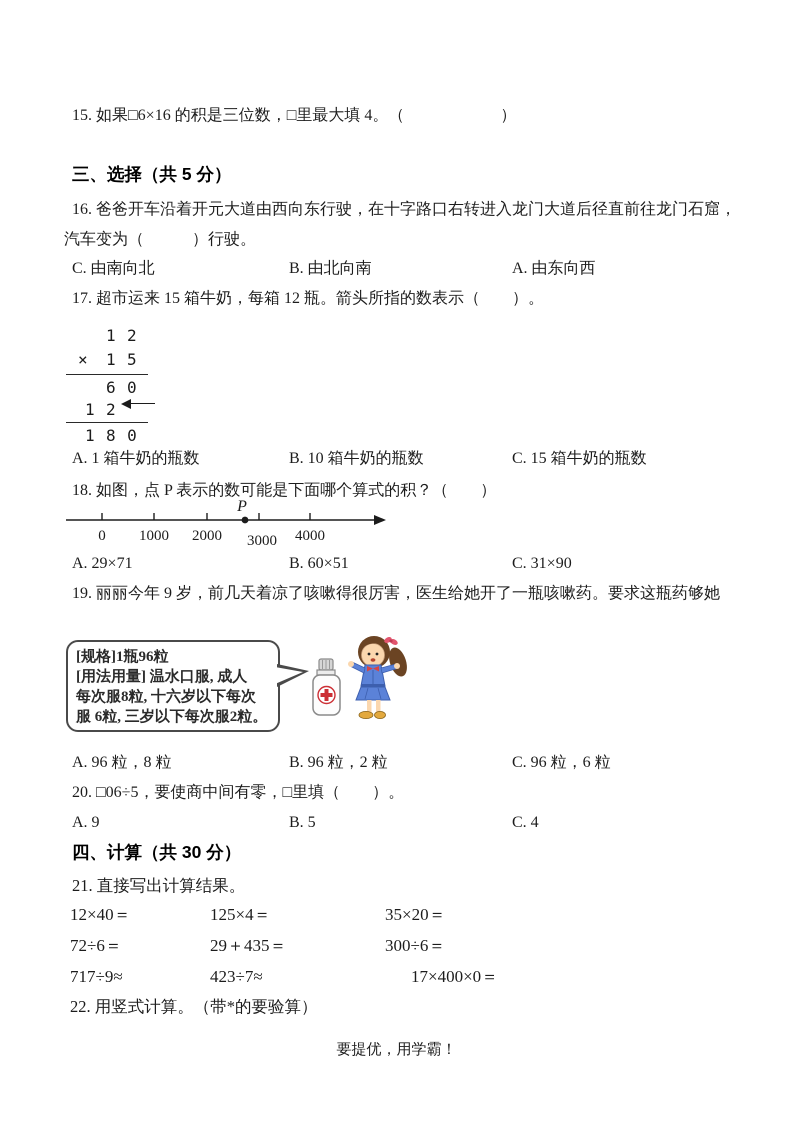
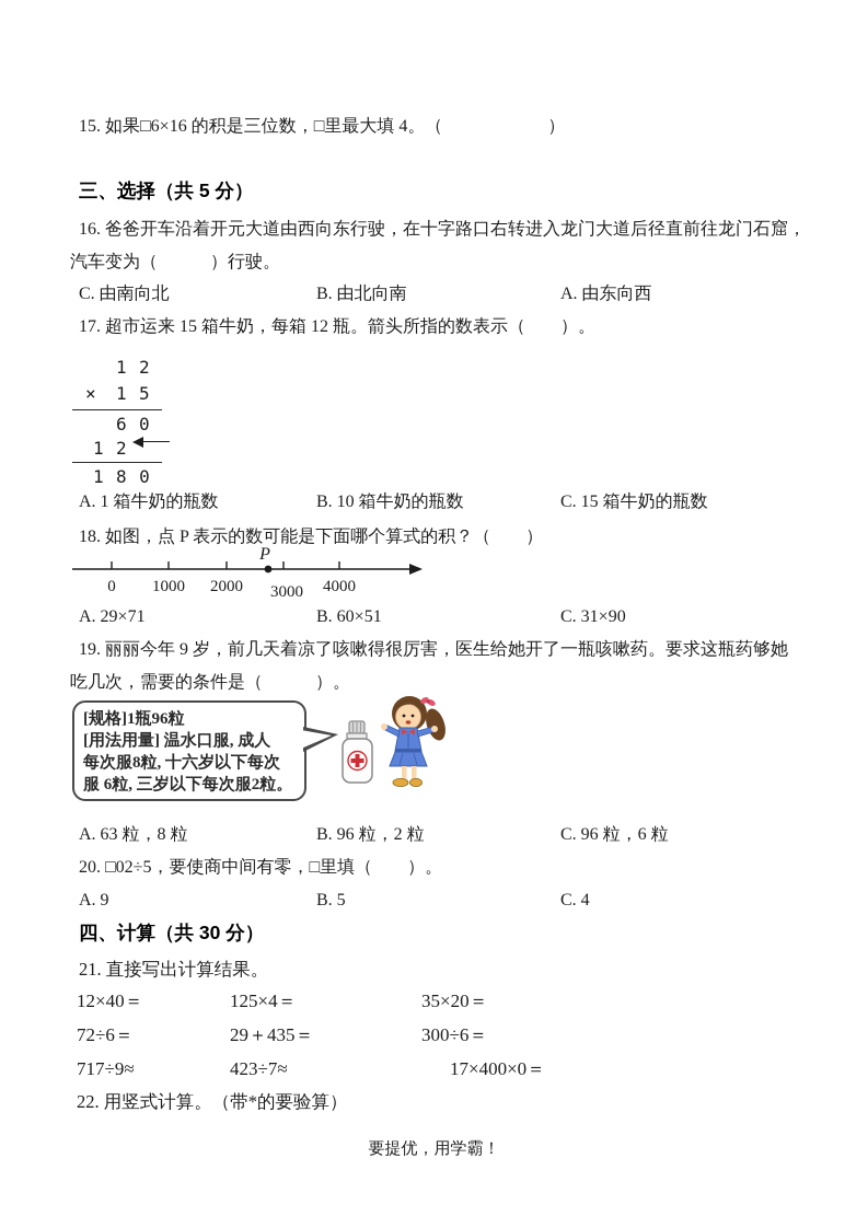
  15. 如果□6×16 的积是三位数，□里最大填 4。（ ）
  三、选择（共 5 分）
  16. 爸爸开车沿着开元大道由西向东行驶，在十字路口右转进入龙门大道后径直前往龙门石窟，
  汽车变为（ ）行驶。
  C. 由南向北
  B. 由北向南
  A. 由东向西
  17. 超市运来 15 箱牛奶，每箱 12 瓶。箭头所指的数表示（ ）。
  12
  ×
  15
  60
  12
  180
  A. 1 箱牛奶的瓶数
  B. 10 箱牛奶的瓶数
  C. 15 箱牛奶的瓶数
  18. 如图，点 P 表示的数可能是下面哪个算式的积？（ ）
  0
  1000
  2000
  3000
  4000
  P
  A. 29×71
  B. 60×51
  C. 31×90
  19. 丽丽今年 9 岁，前几天着凉了咳嗽得很厉害，医生给她开了一瓶咳嗽药。要求这瓶药够她
+ 吃几次，需要的条件是（ ）。
  [规格]1瓶96粒
  [用法用量] 温水口服, 成人
  每次服8粒, 十六岁以下每次
  服 6粒, 三岁以下每次服2粒。
- A. 96 粒，8 粒
+ A. 63 粒，8 粒
  B. 96 粒，2 粒
  C. 96 粒，6 粒
- 20. □06÷5，要使商中间有零，□里填（ ）。
+ 20. □02÷5，要使商中间有零，□里填（ ）。
  A. 9
  B. 5
  C. 4
  四、计算（共 30 分）
  21. 直接写出计算结果。
  12×40＝
  125×4＝
  35×20＝
  72÷6＝
  29＋435＝
  300÷6＝
  717÷9≈
  423÷7≈
  17×400×0＝
  22. 用竖式计算。（带*的要验算）
  要提优，用学霸！
